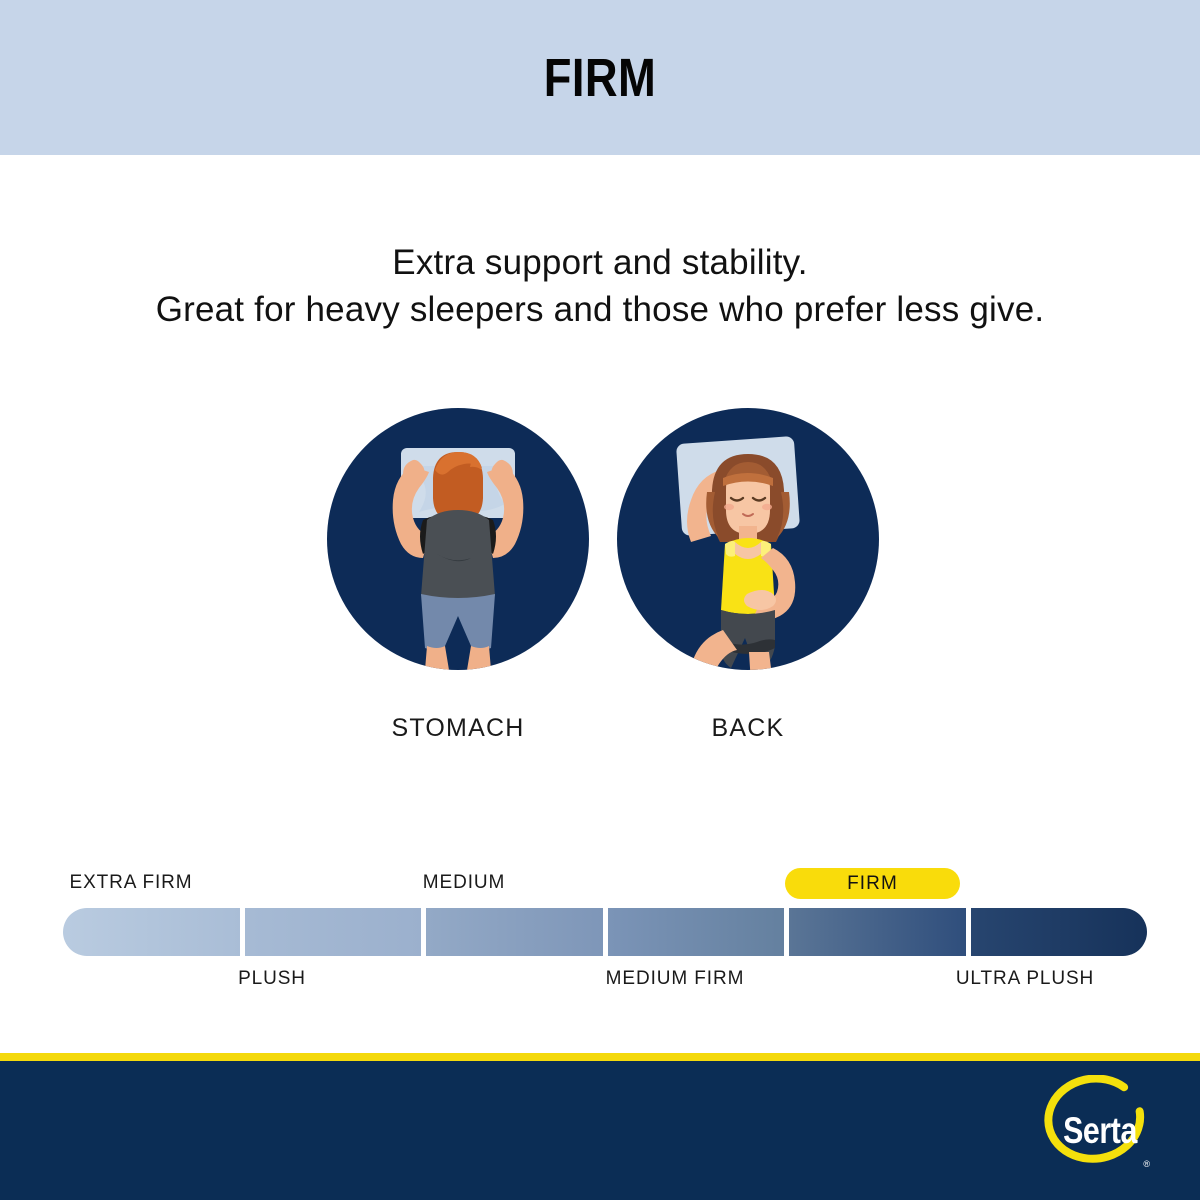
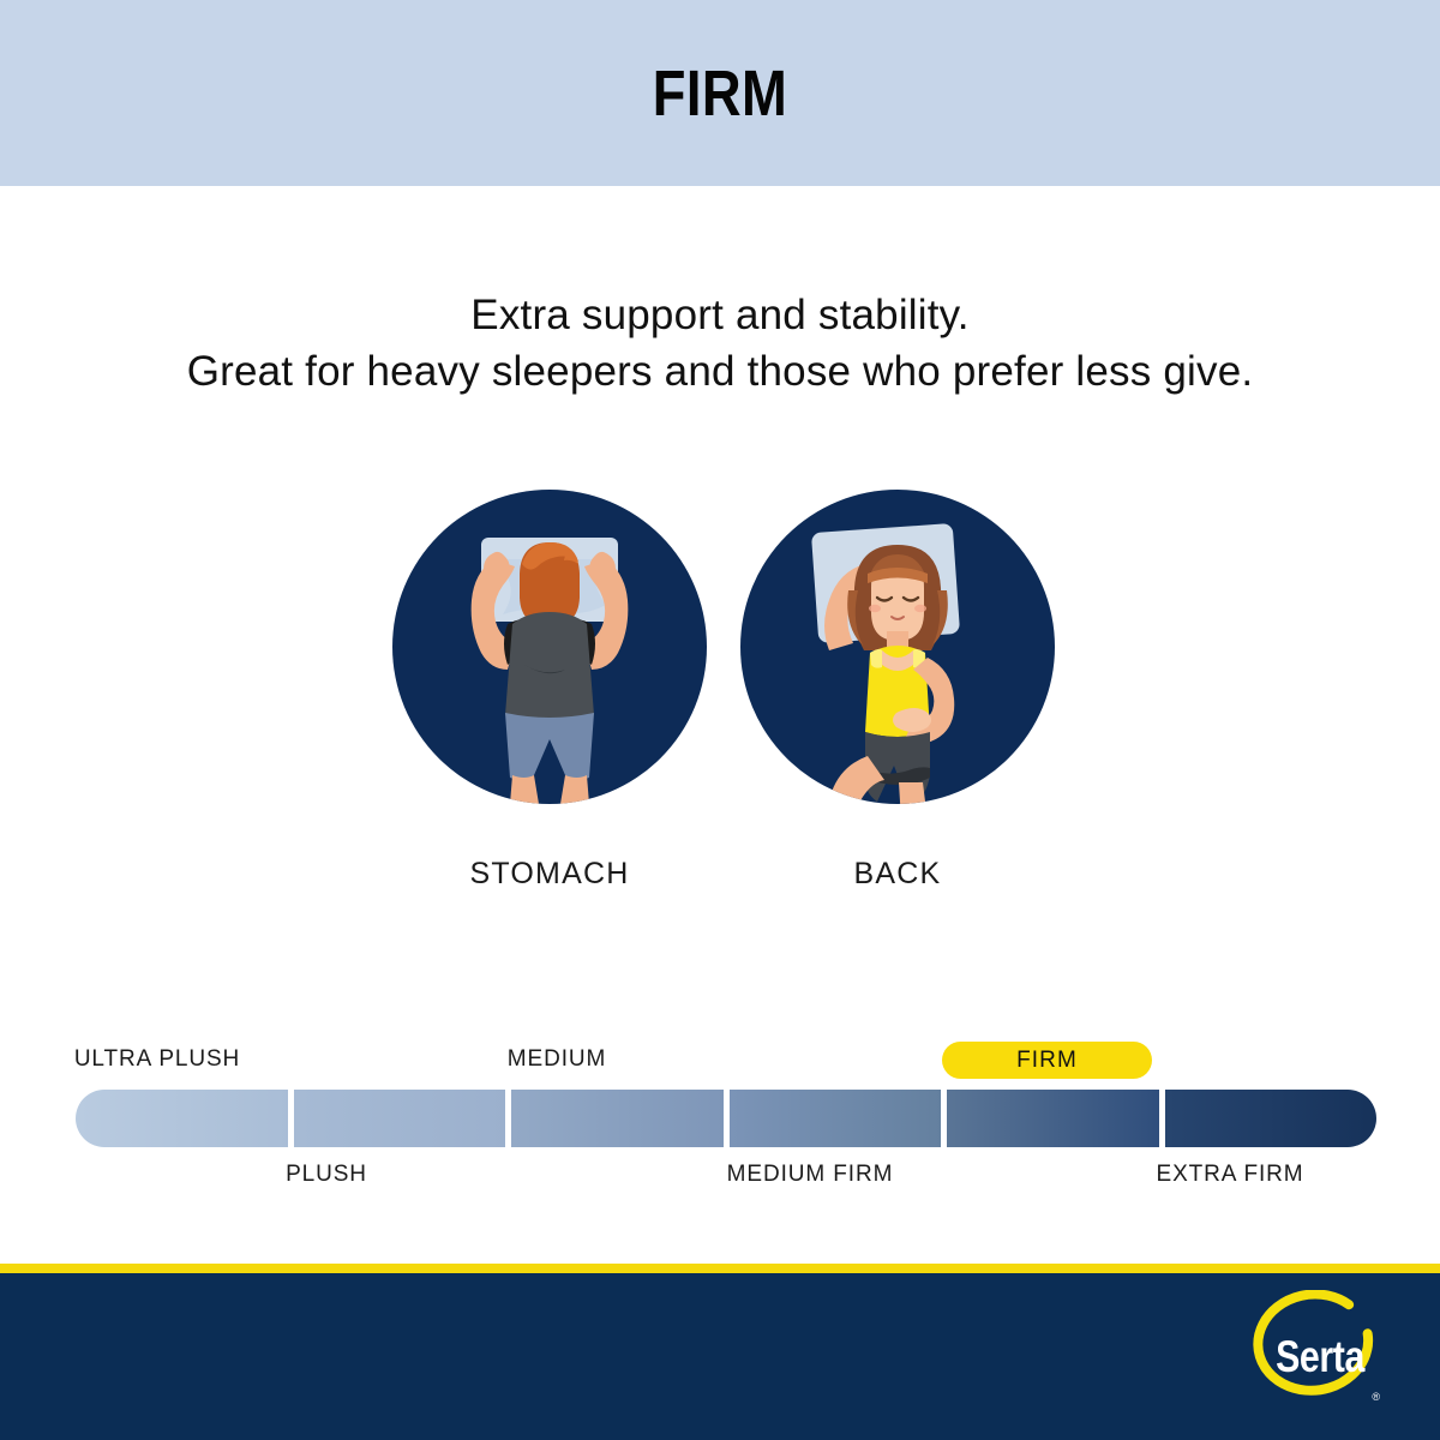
  FIRM
  Extra support and stability.
  Great for heavy sleepers and those who prefer less give.
  STOMACH
  BACK
- EXTRA FIRM
+ ULTRA PLUSH
  PLUSH
  MEDIUM
  MEDIUM FIRM
- ULTRA PLUSH
+ EXTRA FIRM
  FIRM
  Serta
  ®
